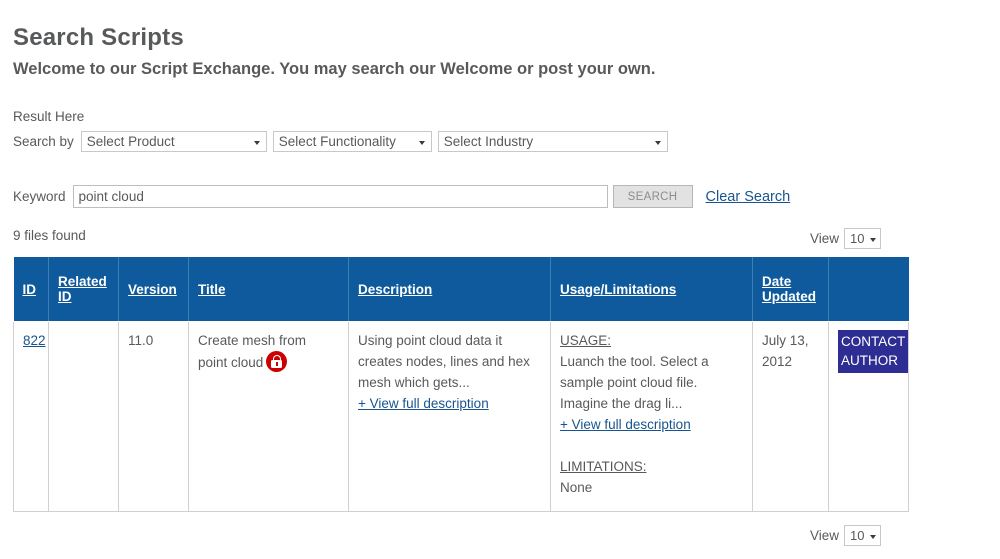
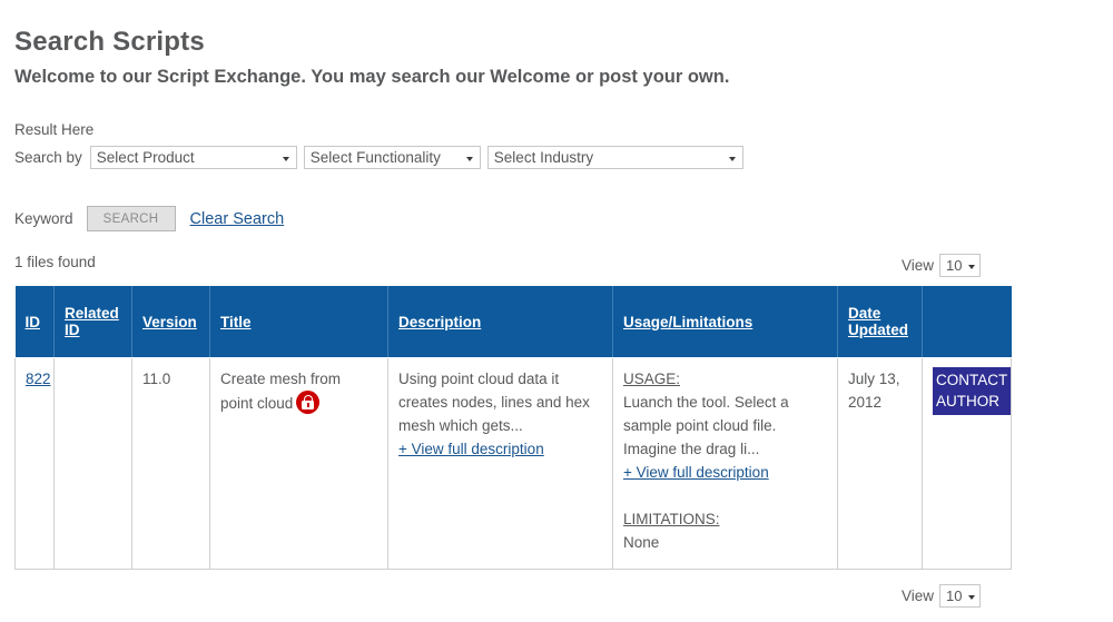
  Search Scripts
  Welcome to our Script Exchange. You may search our Welcome or post your own.
  Result Here
  Search by
  Select Product
  Select Functionality
  Select Industry
  Keyword
- point cloud
  SEARCH
  Clear Search
- 9 files found
+ 1 files found
  View
  10
  ID	Related ID	Version	Title	Description	Usage/Limitations	Date Updated
  822		11.0	Create mesh from point cloud	Using point cloud data it creates nodes, lines and hex mesh which gets... + View full description	USAGE: Luanch the tool. Select a sample point cloud file. Imagine the drag li... + View full description LIMITATIONS: None	July 13, 2012	CONTACTAUTHOR
  View
  10
